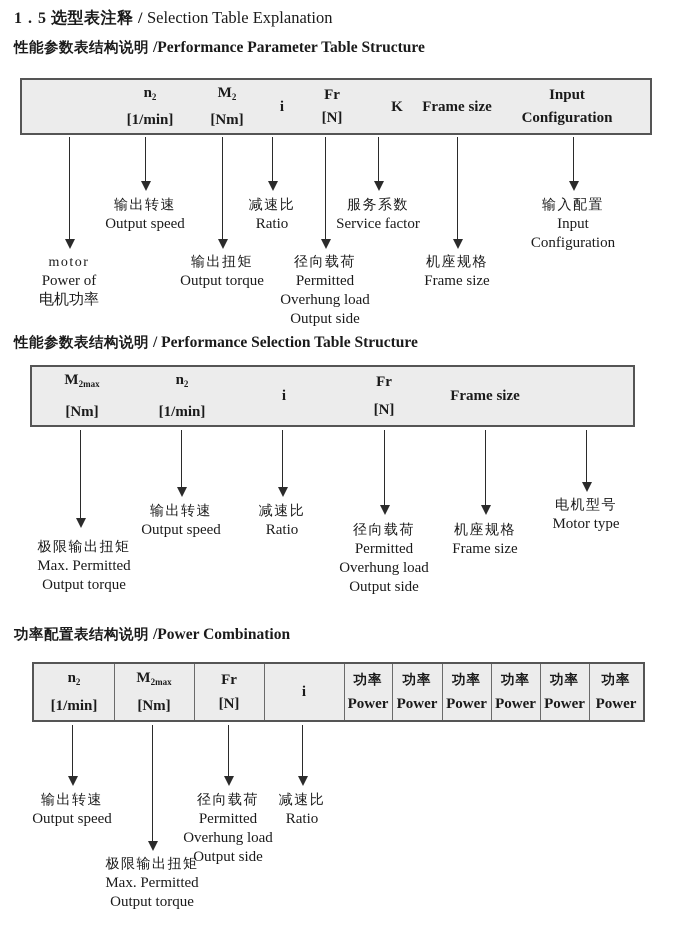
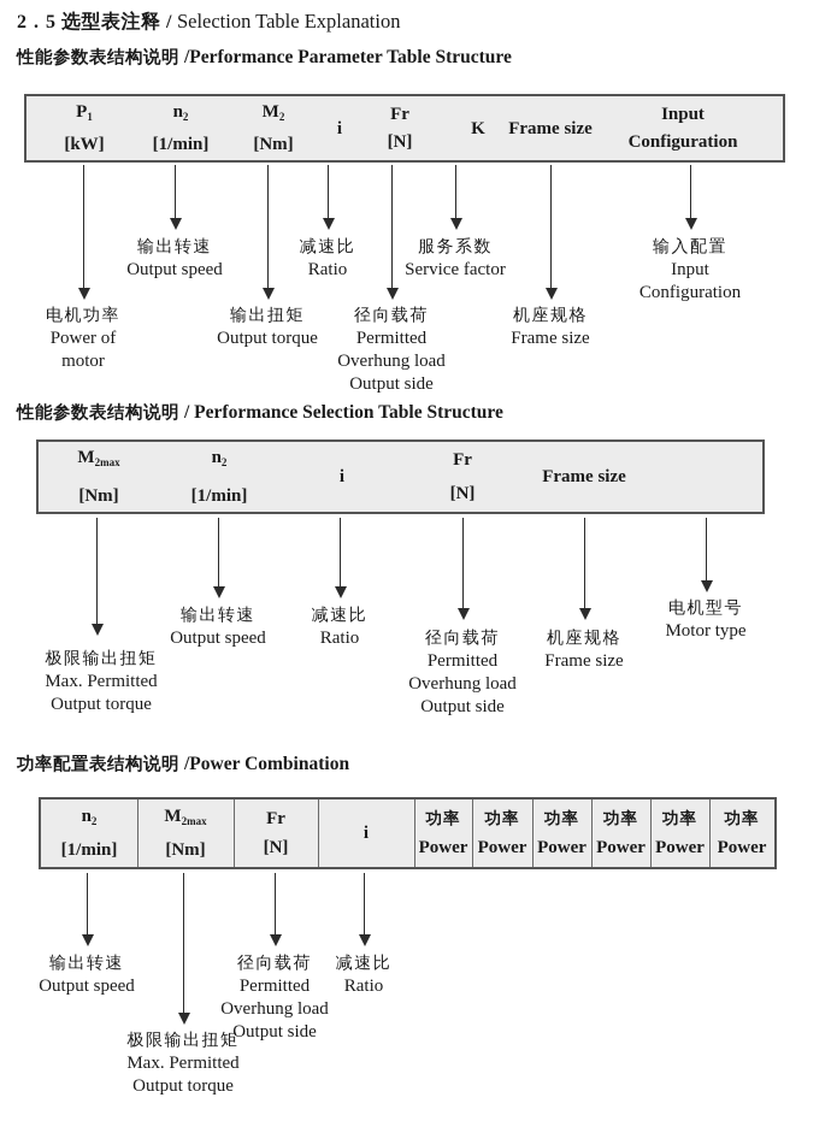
- 1 . 5 选型表注释 / Selection Table Explanation
+ 2 . 5 选型表注释 / Selection Table Explanation
  性能参数表结构说明 /Performance Parameter Table Structure
+ P1
+ [kW]
  n2
  [1/min]
  M2
  [Nm]
  i
  Fr
  [N]
  K
  Frame size
  Input
  Configuration
  输出转速
  Output speed
  减速比
  Ratio
  服务系数
  Service factor
  输入配置
  Input
  Configuration
- motor
+ 电机功率
  Power of
- 电机功率
+ motor
  输出扭矩
  Output torque
  径向载荷
  Permitted
  Overhung load
  Output side
  机座规格
  Frame size
  性能参数表结构说明 / Performance Selection Table Structure
  M2max
  [Nm]
  n2
  [1/min]
  i
  Fr
  [N]
  Frame size
  输出转速
  Output speed
  减速比
  Ratio
  电机型号
  Motor type
  径向载荷
  Permitted
  Overhung load
  Output side
  机座规格
  Frame size
  极限输出扭矩
  Max. Permitted
  Output torque
  功率配置表结构说明 /Power Combination
  n2
  [1/min]
  M2max
  [Nm]
  Fr
  [N]
  i
  功率
  Power
  功率
  Power
  功率
  Power
  功率
  Power
  功率
  Power
  功率
  Power
  输出转速
  Output speed
  径向载荷
  Permitted
  Overhung load
  Output side
  减速比
  Ratio
  极限输出扭矩
  Max. Permitted
  Output torque
